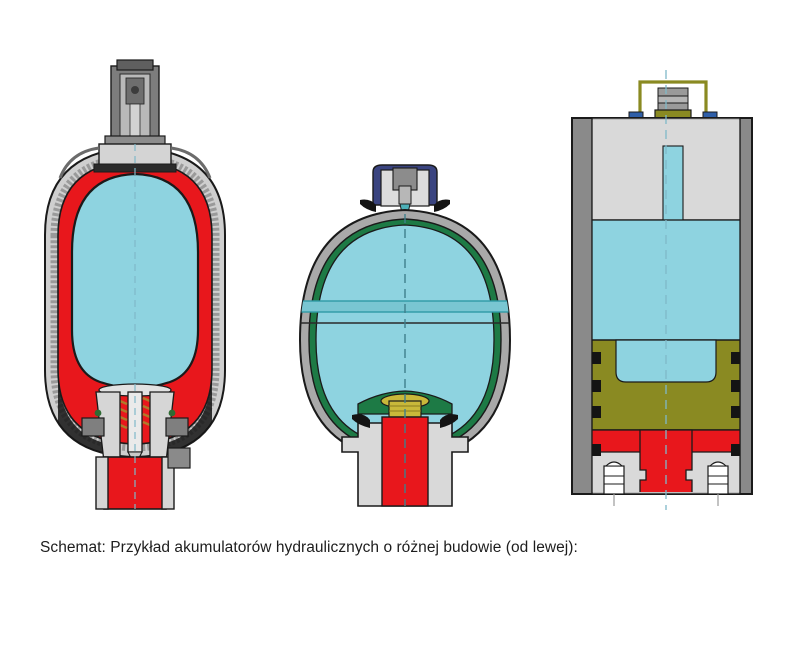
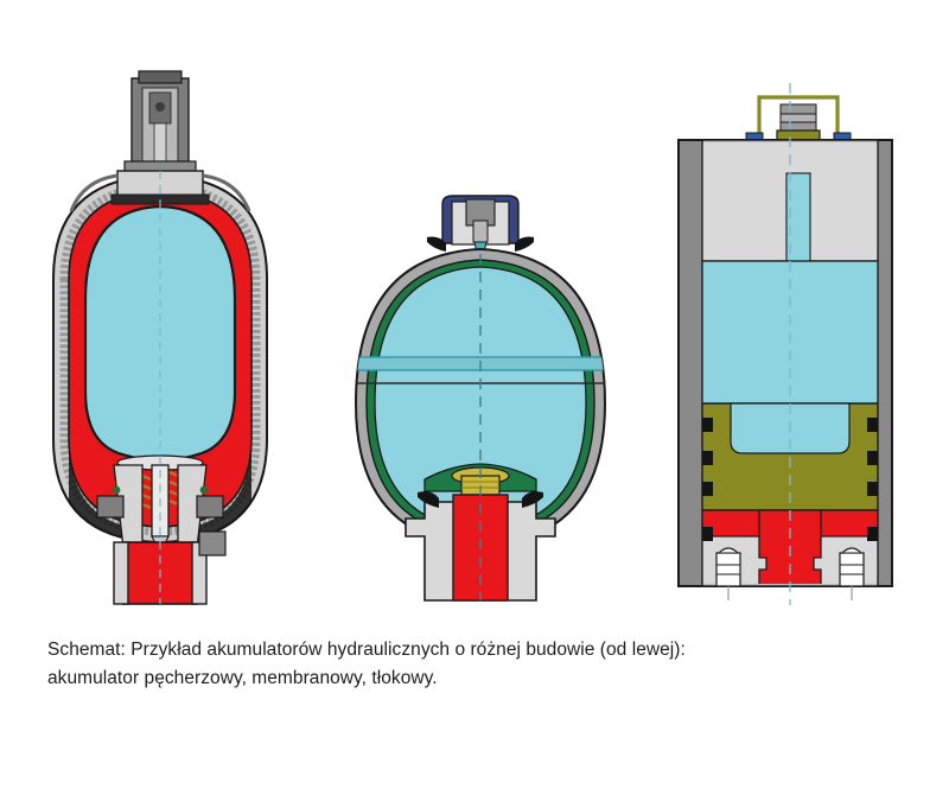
  Schemat: Przykład akumulatorów hydraulicznych o różnej budowie (od lewej):
+ akumulator pęcherzowy, membranowy, tłokowy.
